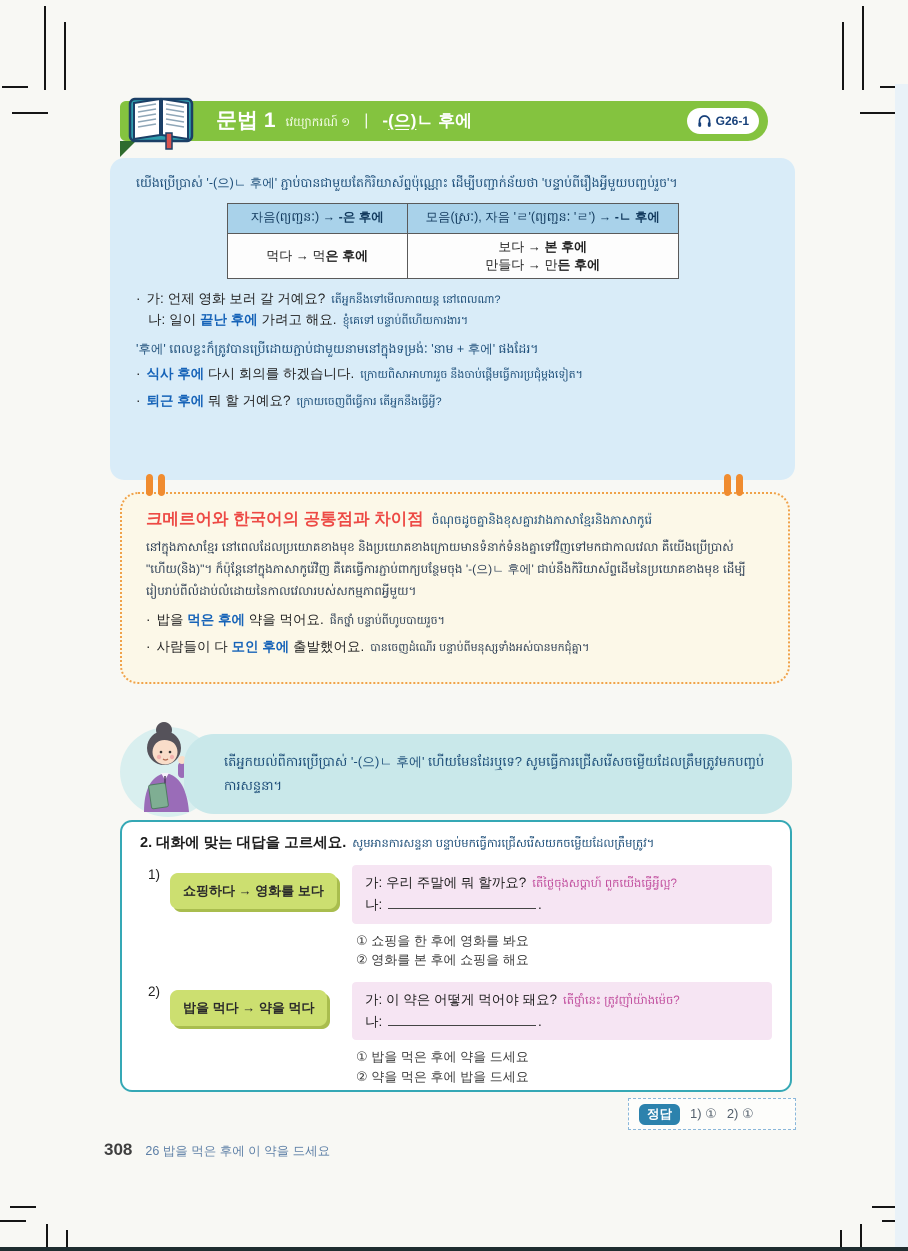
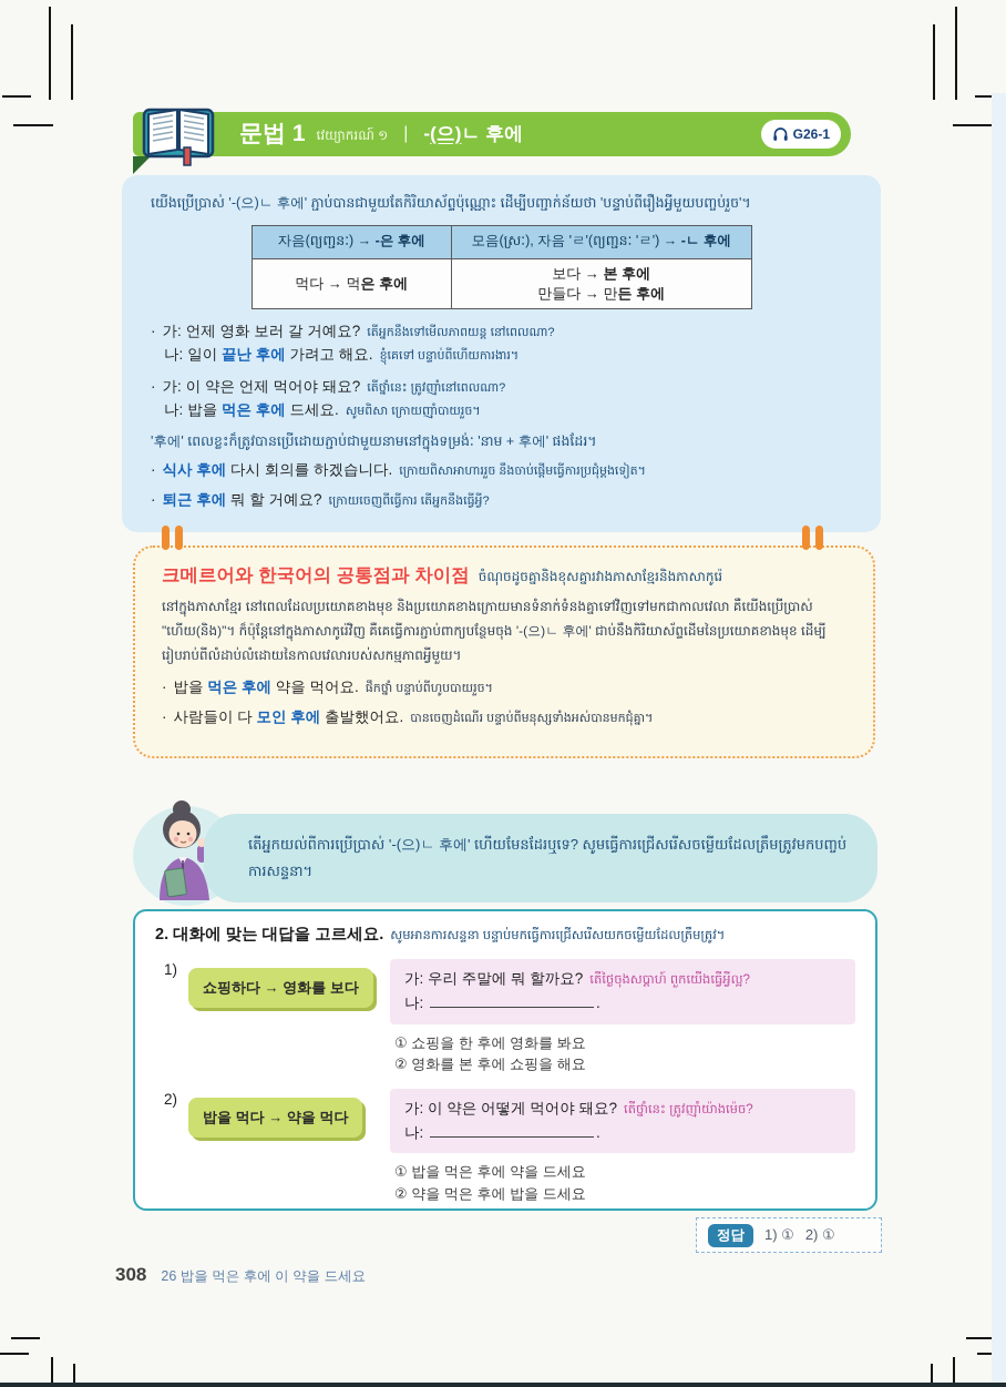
  문법 1
  វេយ្យាករណ៍ ១
  |
  -(으)ㄴ 후에
  G26-1
  យើងប្រើប្រាស់ '-(으)ㄴ 후에' ភ្ជាប់បានជាមួយតែកិរិយាស័ព្ទប៉ុណ្ណោះ ដើម្បីបញ្ជាក់ន័យថា 'បន្ទាប់ពីរឿងអ្វីមួយបញ្ចប់រួច'។
  자음(ព្យញ្ជនៈ) → -은 후에	모음(ស្រៈ), 자음 'ㄹ'(ព្យញ្ជនៈ 'ㄹ') → -ㄴ 후에
  먹다 → 먹은 후에	보다 → 본 후에 만들다 → 만든 후에
  가: 언제 영화 보러 갈 거예요? តើអ្នកនឹងទៅមើលភាពយន្ត នៅពេលណា?
  나: 일이 끝난 후에 가려고 해요. ខ្ញុំគេទៅ បន្ទាប់ពីហើយការងារ។
+ 가: 이 약은 언제 먹어야 돼요? តើថ្នាំនេះ ត្រូវញ៉ាំនៅពេលណា?
+ 나: 밥을 먹은 후에 드세요. សូមពិសា ក្រោយញ៉ាំបាយរួច។
  '후에' ពេលខ្លះក៏ត្រូវបានប្រើដោយភ្ជាប់ជាមួយនាមនៅក្នុងទម្រង់ៈ 'នាម + 후에' ផងដែរ។
  식사 후에 다시 회의를 하겠습니다. ក្រោយពិសាអាហាររួច នឹងចាប់ផ្ដើមធ្វើការប្រជុំម្ដងទៀត។
  퇴근 후에 뭐 할 거예요? ក្រោយចេញពីធ្វើការ តើអ្នកនឹងធ្វើអ្វី?
  크메르어와 한국어의 공통점과 차이점 ចំណុចដូចគ្នានិងខុសគ្នារវាងភាសាខ្មែរនិងភាសាកូរ៉េ
  នៅក្នុងភាសាខ្មែរ នៅពេលដែលប្រយោគខាងមុខ និងប្រយោគខាងក្រោយមានទំនាក់ទំនងគ្នាទៅវិញទៅមកជាកាលវេលា គឺយើងប្រើប្រាស់ "ហើយ(និង)"។ ក៏ប៉ុន្តែនៅក្នុងភាសាកូរ៉េវិញ គឺគេធ្វើការភ្ជាប់ពាក្យបន្ថែមចុង '-(으)ㄴ 후에' ជាប់នឹងកិរិយាស័ព្ទដើមនៃប្រយោគខាងមុខ ដើម្បីរៀបរាប់ពីលំដាប់លំដោយនៃកាលវេលារបស់សកម្មភាពអ្វីមួយ។
  밥을 먹은 후에 약을 먹어요. ផឹកថ្នាំ បន្ទាប់ពីហូបបាយរួច។
  사람들이 다 모인 후에 출발했어요. បានចេញដំណើរ បន្ទាប់ពីមនុស្សទាំងអស់បានមកជុំគ្នា។
  តើអ្នកយល់ពីការប្រើប្រាស់ '-(으)ㄴ 후에' ហើយមែនដែរឬទេ? សូមធ្វើការជ្រើសរើសចម្លើយដែលត្រឹមត្រូវមកបញ្ចប់ការសន្ទនា។
  2. 대화에 맞는 대답을 고르세요. សូមអានការសន្ទនា បន្ទាប់មកធ្វើការជ្រើសរើសយកចម្លើយដែលត្រឹមត្រូវ។
  1)
  쇼핑하다 → 영화를 보다
  가: 우리 주말에 뭐 할까요? តើថ្ងៃចុងសប្ដាហ៍ ពួកយើងធ្វើអ្វីល្អ?
  나: .
  ① 쇼핑을 한 후에 영화를 봐요
  ② 영화를 본 후에 쇼핑을 해요
  2)
  밥을 먹다 → 약을 먹다
  가: 이 약은 어떻게 먹어야 돼요? តើថ្នាំនេះ ត្រូវញ៉ាំយ៉ាងម៉េច?
  나: .
  ① 밥을 먹은 후에 약을 드세요
  ② 약을 먹은 후에 밥을 드세요
  정답
  1) ①
  2) ①
  308
  26 밥을 먹은 후에 이 약을 드세요
